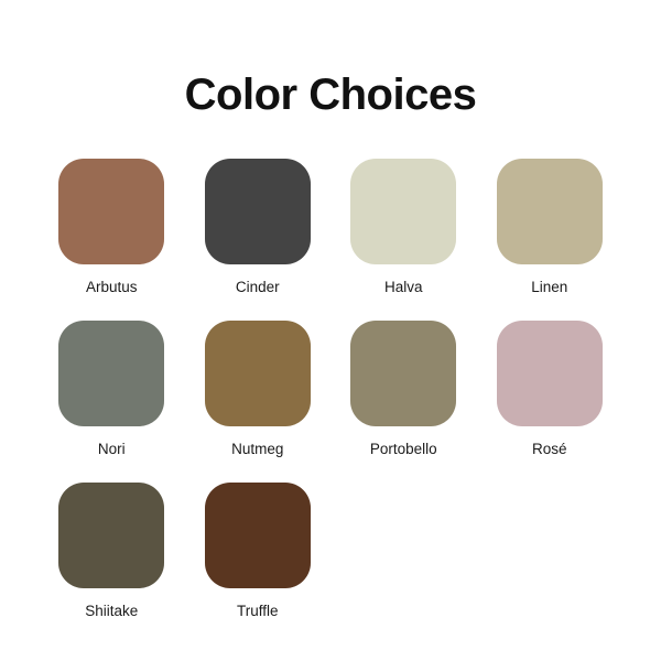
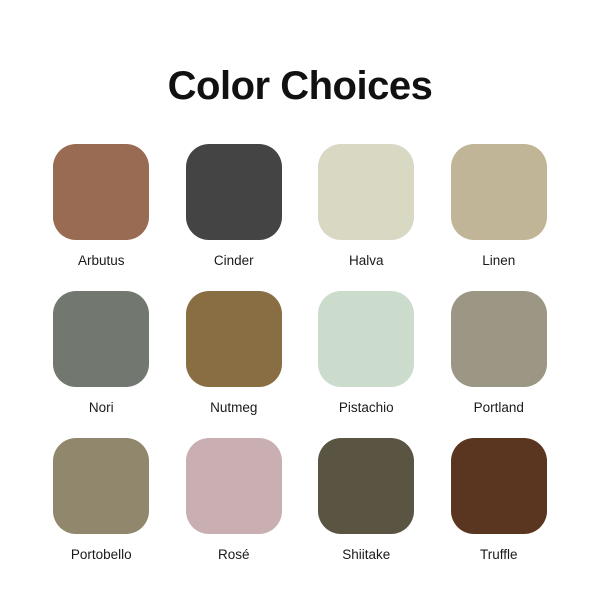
  Color Choices
  Arbutus
  Cinder
  Halva
  Linen
  Nori
  Nutmeg
+ Pistachio
+ Portland
  Portobello
  Rosé
  Shiitake
  Truffle
